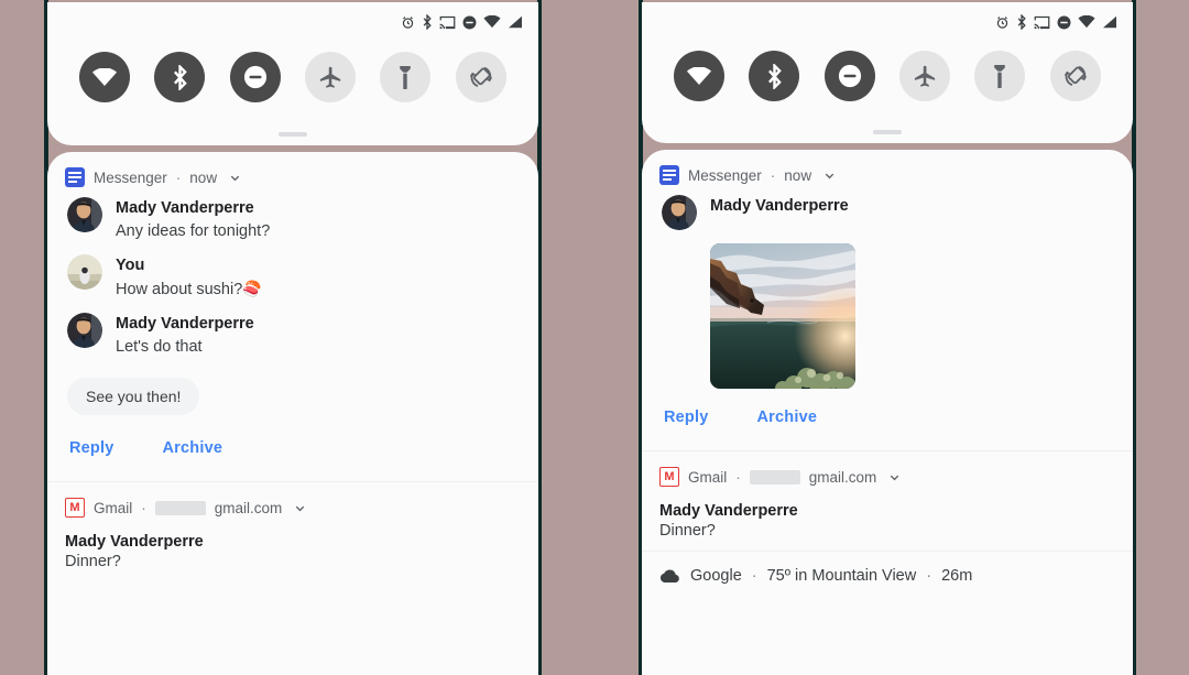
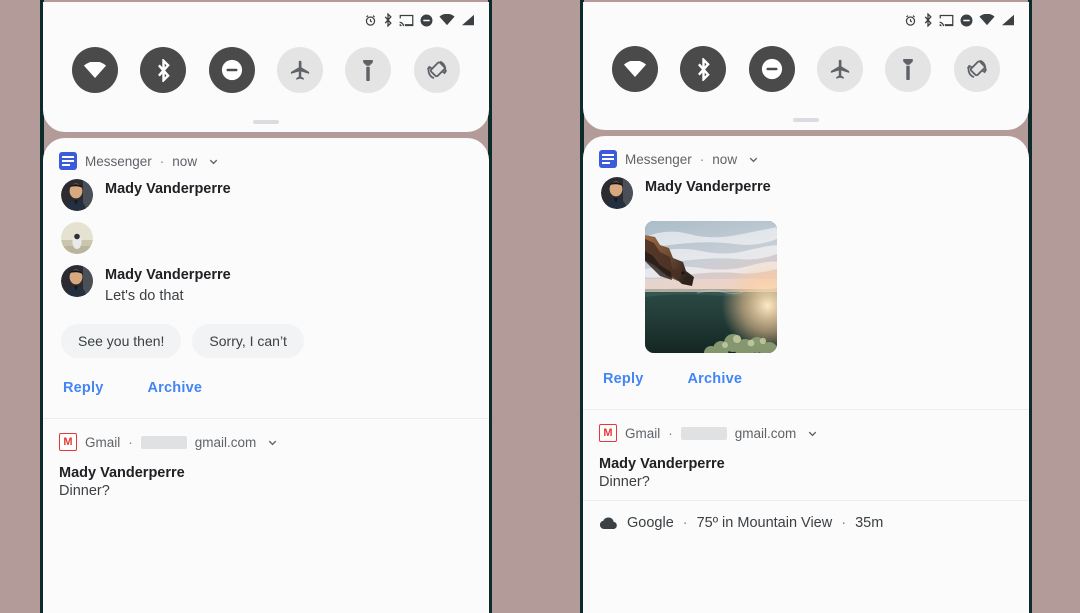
  Messenger
  ·
  now
  Mady Vanderperre
- Any ideas for tonight?
- You
- How about sushi?🍣
  Mady Vanderperre
  Let's do that
  See you then!
+ Sorry, I can’t
  Reply
  Archive
  M
  Gmail
  ·
  gmail.com
  Mady Vanderperre
  Dinner?
  Messenger
  ·
  now
  Mady Vanderperre
  Reply
  Archive
  M
  Gmail
  ·
  gmail.com
  Mady Vanderperre
  Dinner?
  Google
  ·
  75º in Mountain View
  ·
- 26m
+ 35m
